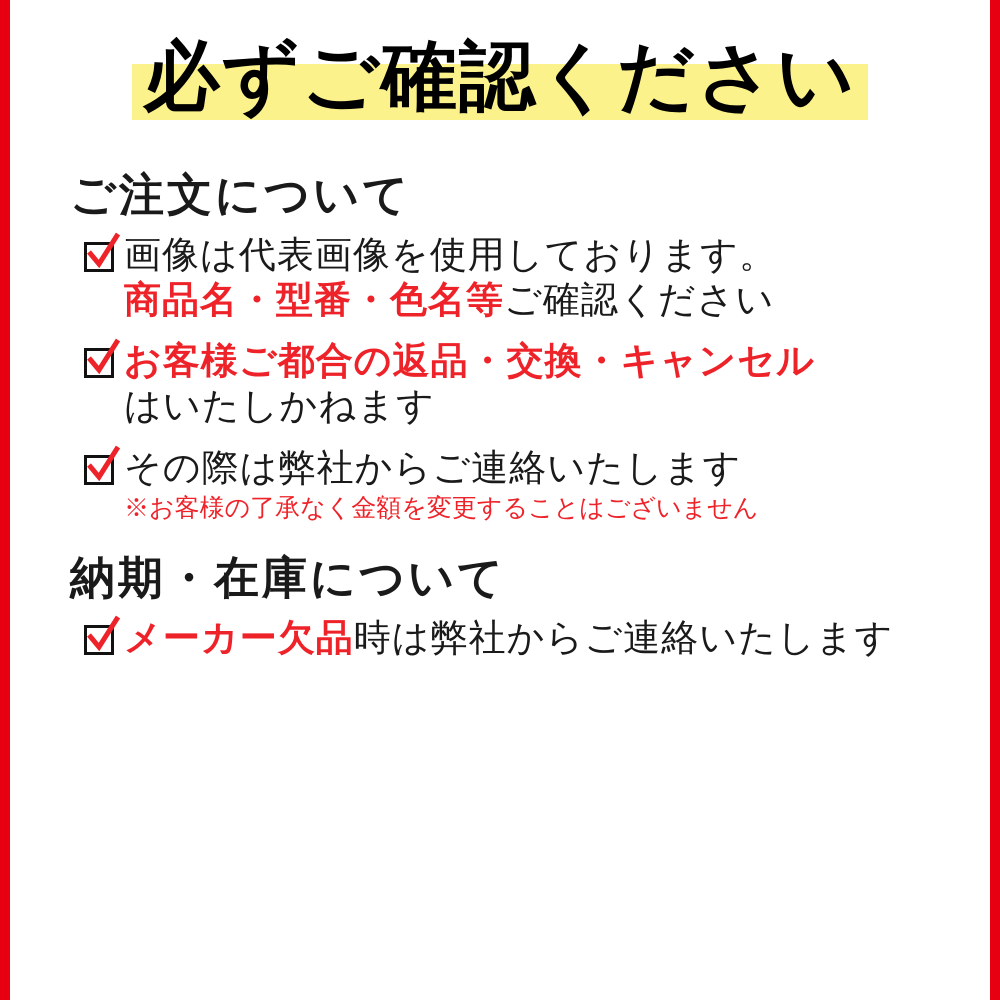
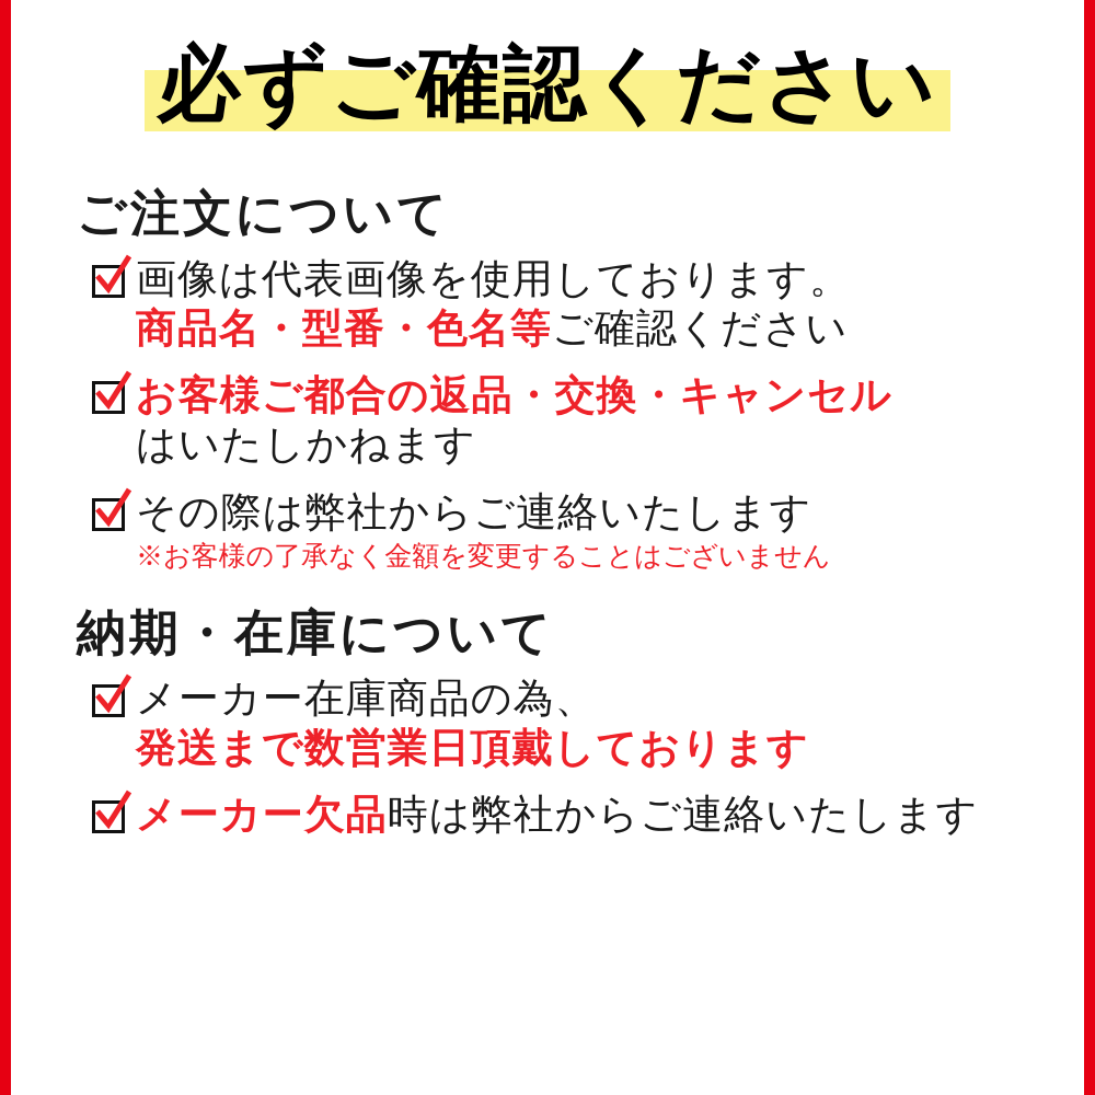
  必ずご確認ください
  ご注文について
  画像は代表画像を使用しております。
  商品名・型番・色名等ご確認ください
  お客様ご都合の返品・交換・キャンセル
  はいたしかねます
  その際は弊社からご連絡いたします
  ※お客様の了承なく金額を変更することはございません
  納期・在庫について
+ メーカー在庫商品の為、
+ 発送まで数営業日頂戴しております
  メーカー欠品時は弊社からご連絡いたします
